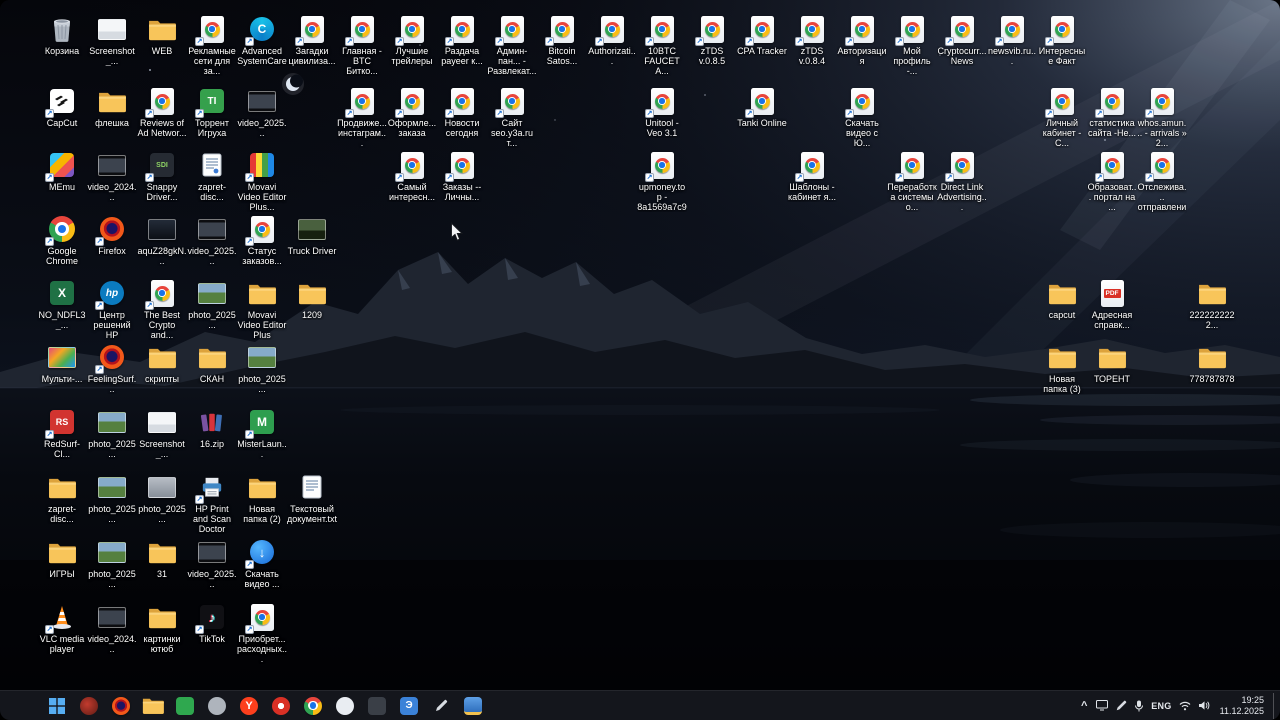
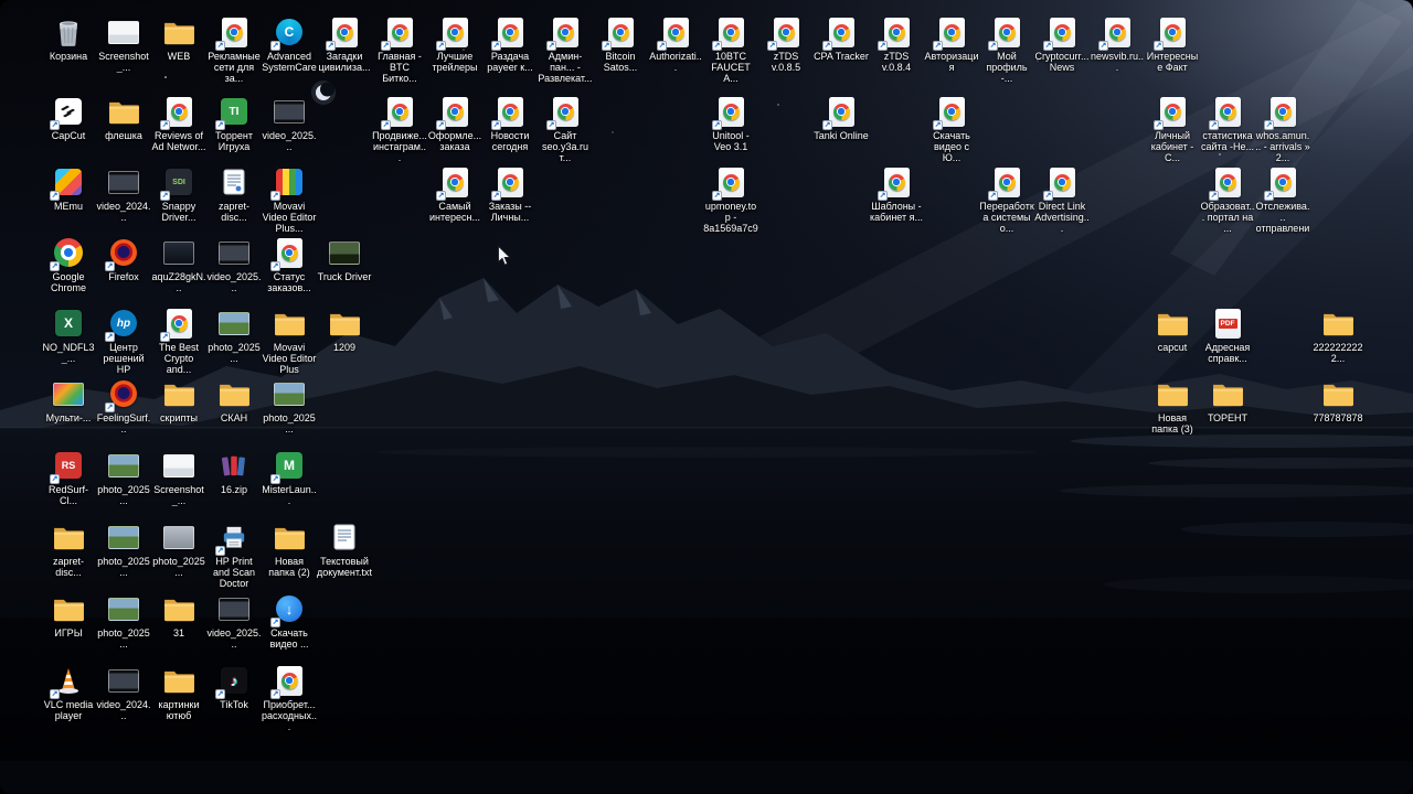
  Корзина
  Screenshot_...
  WEB
  Рекламные сети для за...
  C
  Advanced SystemCare
  Загадки цивилиза...
  Главная - BTC Битко...
  Лучшие трейлеры
  Раздача payeer к...
  Админ-пан... - Развлекат...
  Bitcoin Satos...
  Authorizati...
  10BTC FAUCET A...
  zTDS v.0.8.5
  CPA Tracker
  zTDS v.0.8.4
  Авторизация
  Мой профиль -...
  Cryptocurr... News
  newsvib.ru...
  Интересные Факт
  CapCut
  флешка
  Reviews of Ad Networ...
  TI
  Торрент Игруха
  video_2025...
  Продвиже... инстаграм...
  Оформле... заказа
  Новости сегодня
  Сайт seo.y3a.ru т...
  Unitool - Veo 3.1
  Tanki Online
  Скачать видео с Ю...
  Личный кабинет - С...
  статистика сайта -Не...
  whos.amun... - arrivals » 2...
  MEmu
  video_2024...
  Snappy Driver...
  zapret-disc...
  Movavi Video Editor Plus...
  Самый интересн...
  Заказы -- Личны...
  upmoney.top - 8a1569a7c9
  Шаблоны - кабинет я...
  Переработка системы о...
  Direct Link Advertising...
  Образоват... портал на ...
  Отслежива... отправлени
  Google Chrome
  Firefox
  aquZ28gkN...
  video_2025...
  Статус заказов...
  Truck Driver
  X
  NO_NDFL3_...
  hp
  Центр решений HP
  The Best Crypto and...
  photo_2025...
  Movavi Video Editor Plus
  1209
  capcut
  Адресная справк...
  2222222222...
  Мульти-...
  FeelingSurf...
  скрипты
  СКАН
  photo_2025...
  Новая папка (3)
  ТОРЕНТ
  778787878
  RS
  RedSurf-Cl...
  photo_2025...
  Screenshot_...
  16.zip
  M
  MisterLaun...
  zapret-disc...
  photo_2025...
  photo_2025...
  HP Print and Scan Doctor
  Новая папка (2)
  Текстовый документ.txt
  ИГРЫ
  photo_2025...
  31
  video_2025...
  ↓
  Скачать видео ...
  VLC media player
  video_2024...
  картинки ютюб
  ♪
  TikTok
  Приобрет... расходных...
- Y
- Э
- ^
- ENG
- 19:25
- 11.12.2025
